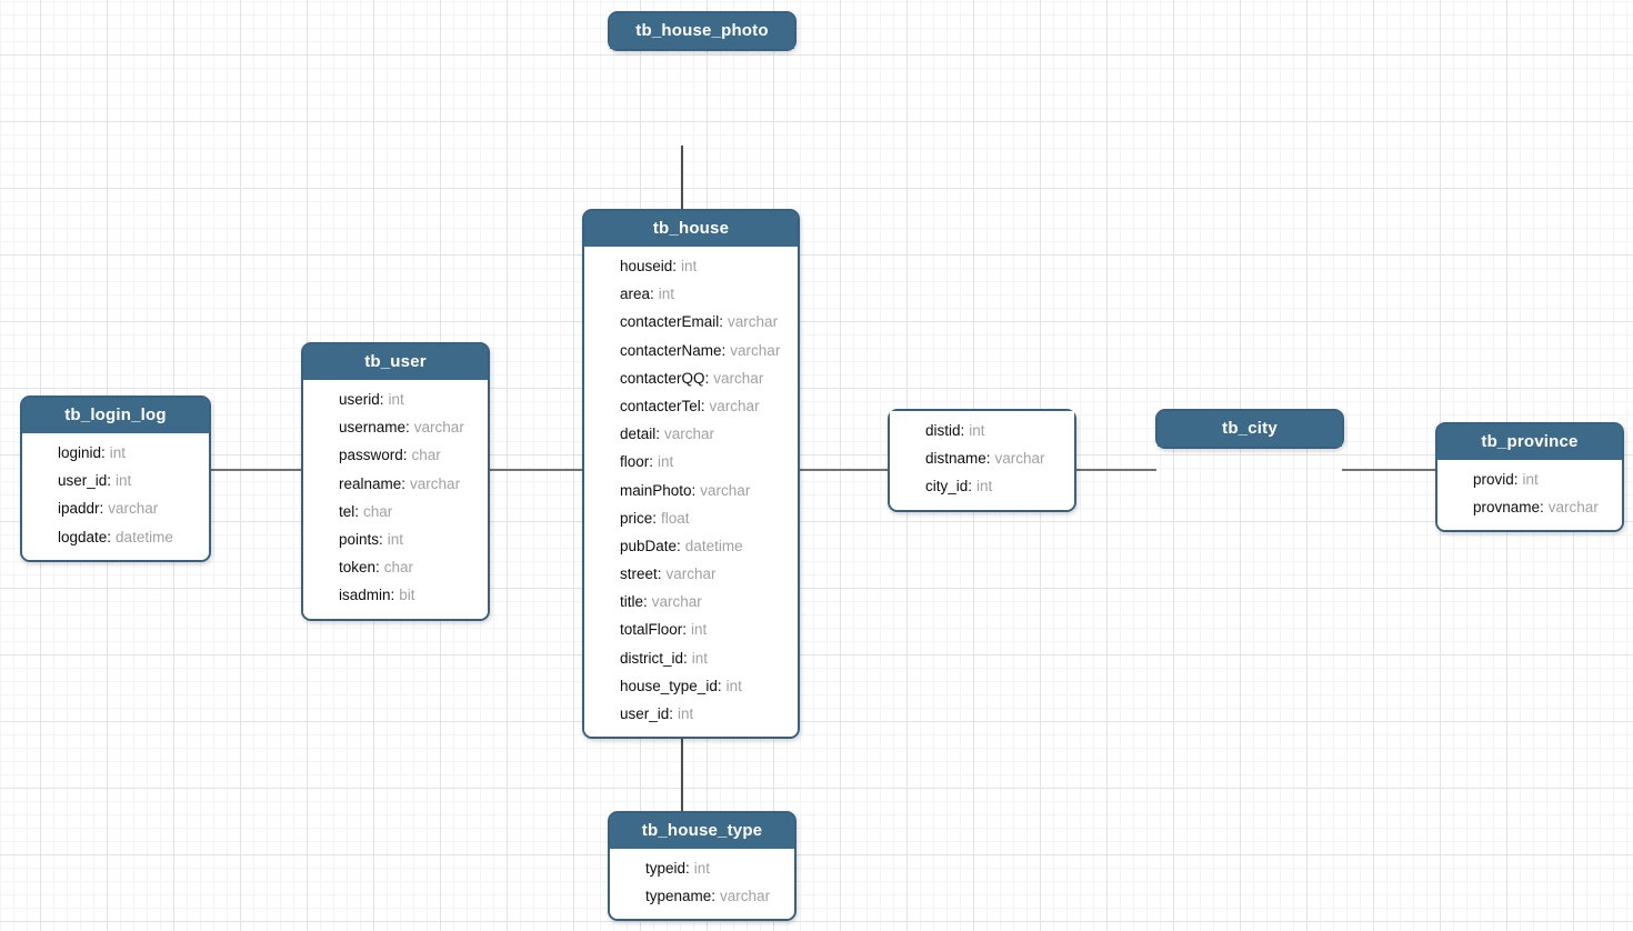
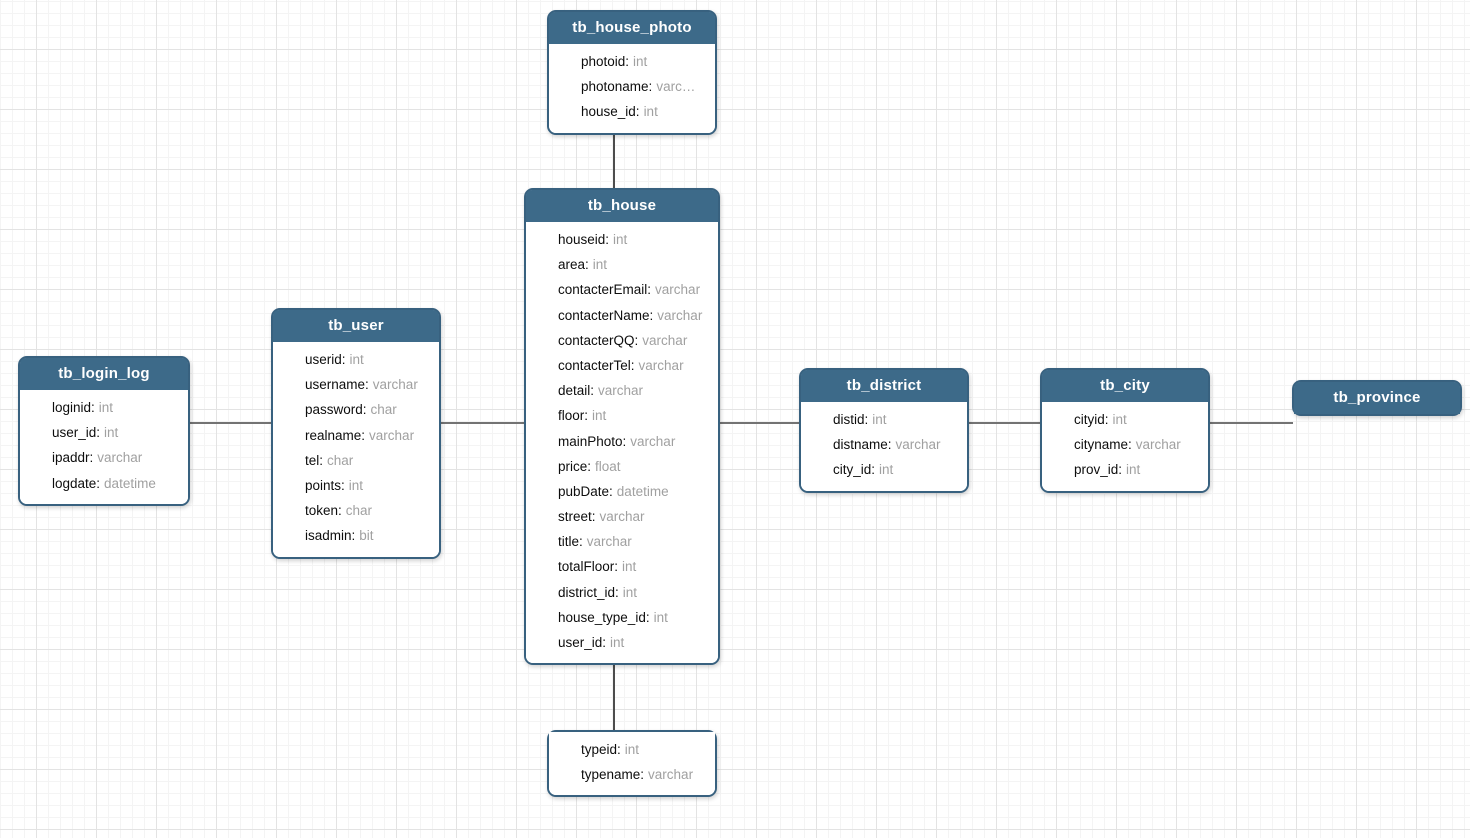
  tb_house_photo
+ photoid: int
+ photoname: varc…
+ house_id: int
  tb_house
  houseid: int
  area: int
  contacterEmail: varchar
  contacterName: varchar
  contacterQQ: varchar
  contacterTel: varchar
  detail: varchar
  floor: int
  mainPhoto: varchar
  price: float
  pubDate: datetime
  street: varchar
  title: varchar
  totalFloor: int
  district_id: int
  house_type_id: int
  user_id: int
  tb_user
  userid: int
  username: varchar
  password: char
  realname: varchar
  tel: char
  points: int
  token: char
  isadmin: bit
  tb_login_log
  loginid: int
  user_id: int
  ipaddr: varchar
  logdate: datetime
+ tb_district
  distid: int
  distname: varchar
  city_id: int
  tb_city
+ cityid: int
+ cityname: varchar
+ prov_id: int
  tb_province
- provid: int
- provname: varchar
- tb_house_type
  typeid: int
  typename: varchar
